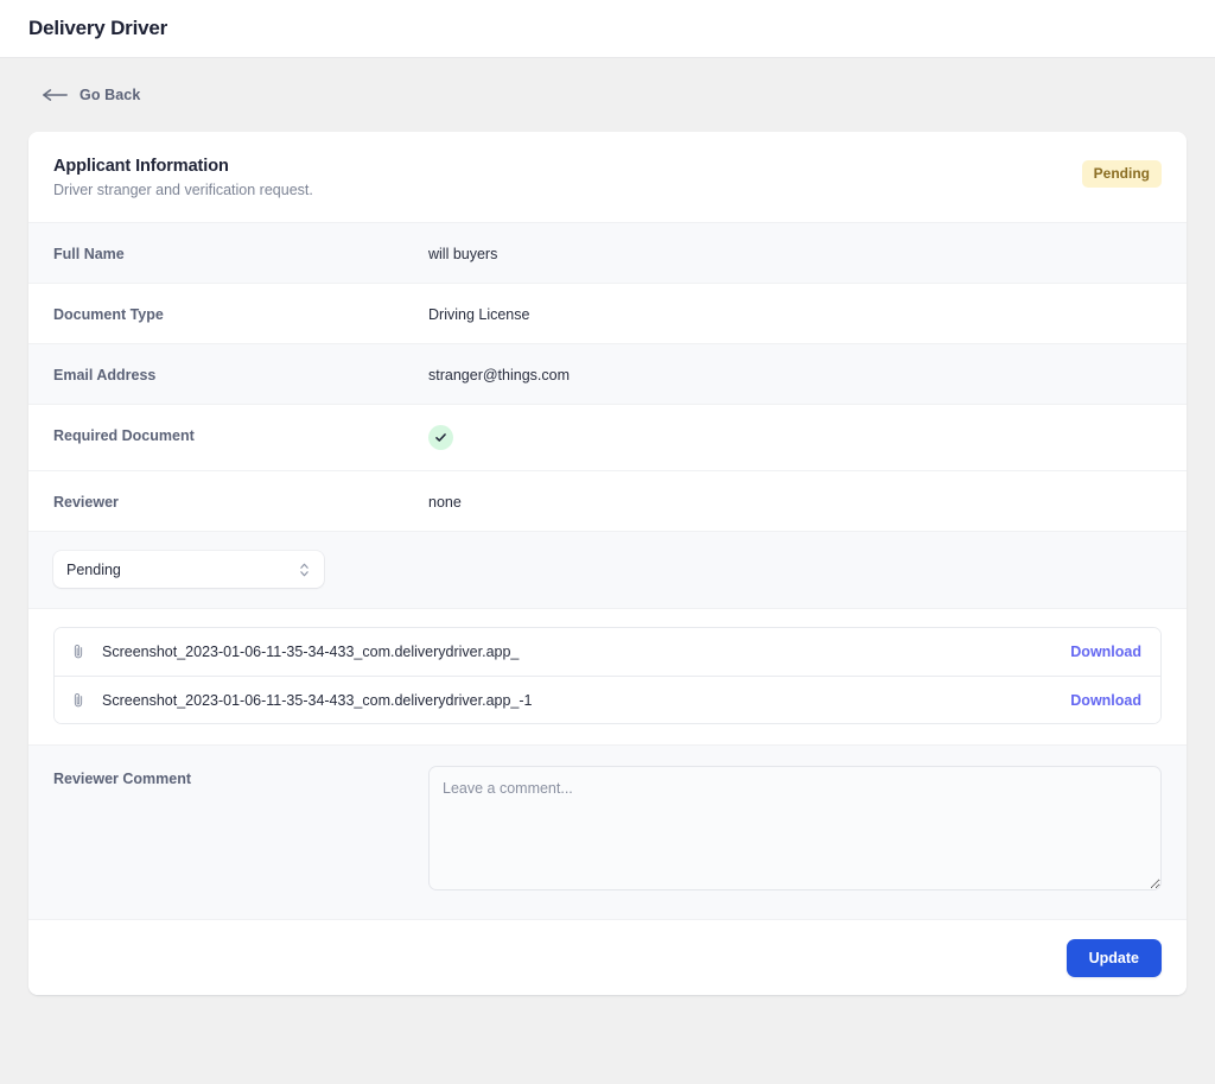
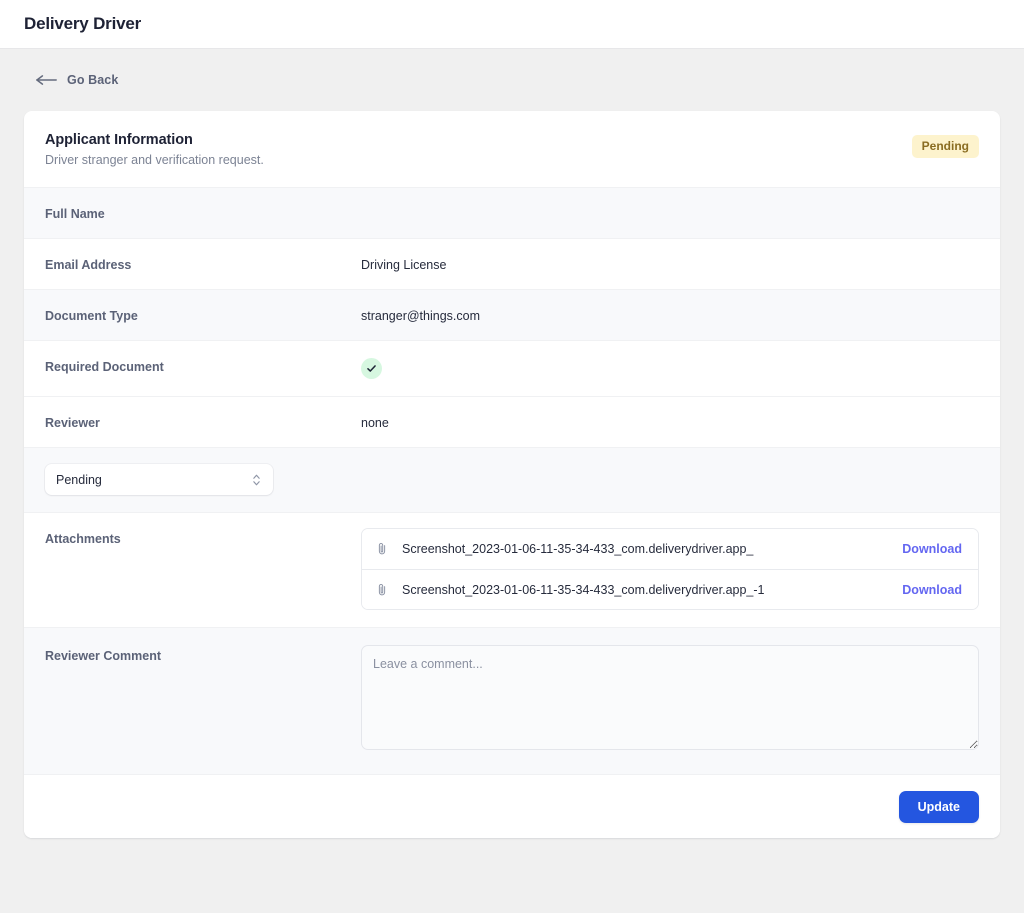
  Delivery Driver
  Go Back
  Applicant Information
  Driver stranger and verification request.
  Pending
  Full Name
- will buyers
- Document Type
+ Email Address
  Driving License
- Email Address
+ Document Type
  stranger@things.com
  Required Document
  Reviewer
  none
  Pending
+ Attachments
  Screenshot_2023-01-06-11-35-34-433_com.deliverydriver.app_
  Download
  Screenshot_2023-01-06-11-35-34-433_com.deliverydriver.app_-1
  Download
  Reviewer Comment
  Leave a comment...
  Update
